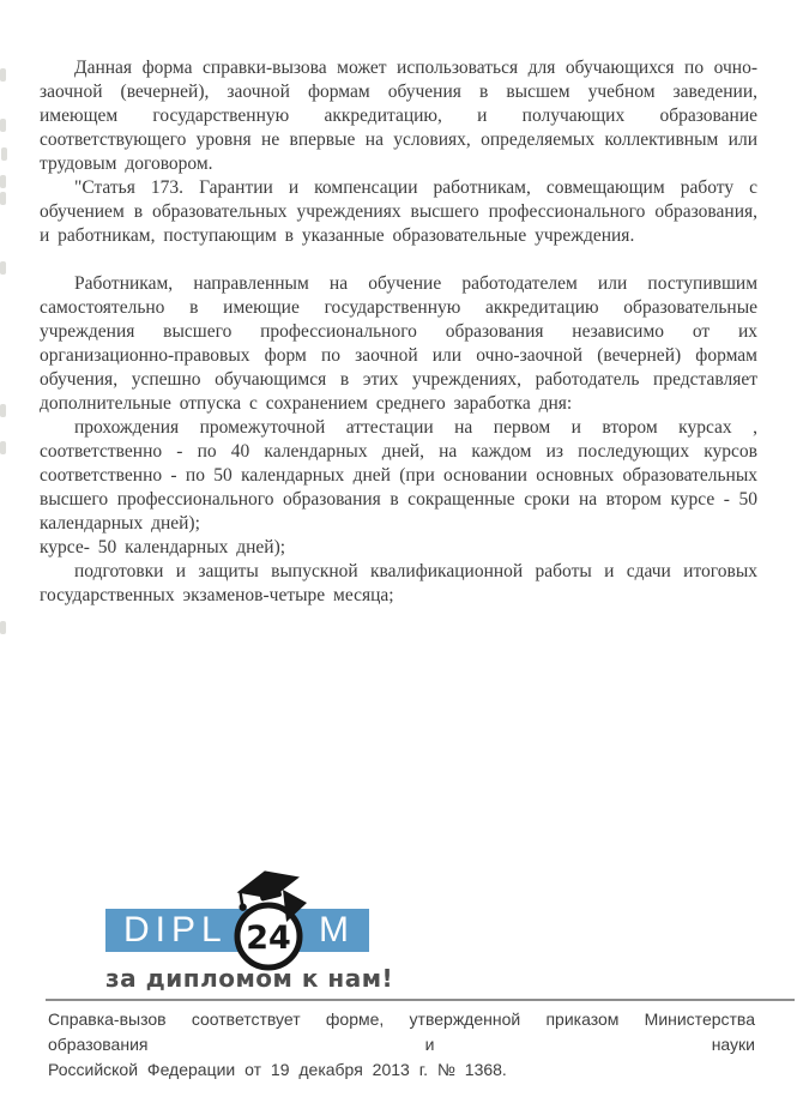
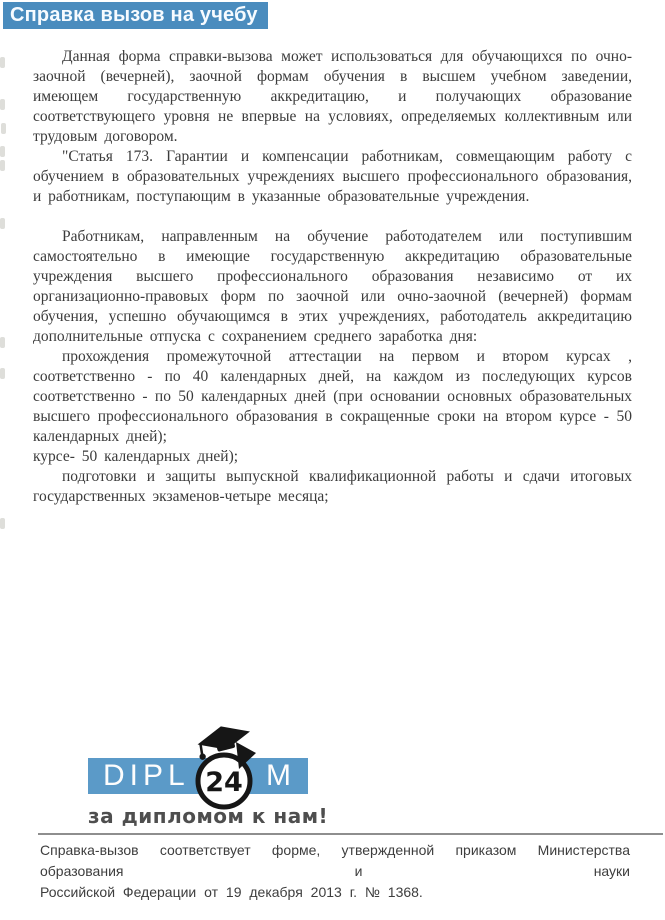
+ Справка вызов на учебу
  Данная форма справки-вызова может использоваться для обучающихся по очно-заочной (вечерней), заочной формам обучения в высшем учебном заведении, имеющем государственную аккредитацию, и получающих образование соответствующего уровня не впервые на условиях, определяемых коллективным или трудовым договором.
  "Статья 173. Гарантии и компенсации работникам, совмещающим работу с обучением в образовательных учреждениях высшего профессионального образования, и работникам, поступающим в указанные образовательные учреждения.
- Работникам, направленным на обучение работодателем или поступившим самостоятельно в имеющие государственную аккредитацию образовательные учреждения высшего профессионального образования независимо от их организационно-правовых форм по заочной или очно-заочной (вечерней) формам обучения, успешно обучающимся в этих учреждениях, работодатель представляет дополнительные отпуска с сохранением среднего заработка дня:
+ Работникам, направленным на обучение работодателем или поступившим самостоятельно в имеющие государственную аккредитацию образовательные учреждения высшего профессионального образования независимо от их организационно-правовых форм по заочной или очно-заочной (вечерней) формам обучения, успешно обучающимся в этих учреждениях, работодатель аккредитацию дополнительные отпуска с сохранением среднего заработка дня:
  прохождения промежуточной аттестации на первом и втором курсах , соответственно - по 40 календарных дней, на каждом из последующих курсов соответственно - по 50 календарных дней (при основании основных образовательных высшего профессионального образования в сокращенные сроки на втором курсе - 50 календарных дней);
  курсе- 50 календарных дней);
  подготовки и защиты выпускной квалификационной работы и сдачи итоговых государственных экзаменов-четыре месяца;
  DIPL
  M
  24
  за дипломом к нам!
  Справка-вызов соответствует форме, утвержденной приказом Министерства образования и науки
  Российской Федерации от 19 декабря 2013 г. № 1368.
